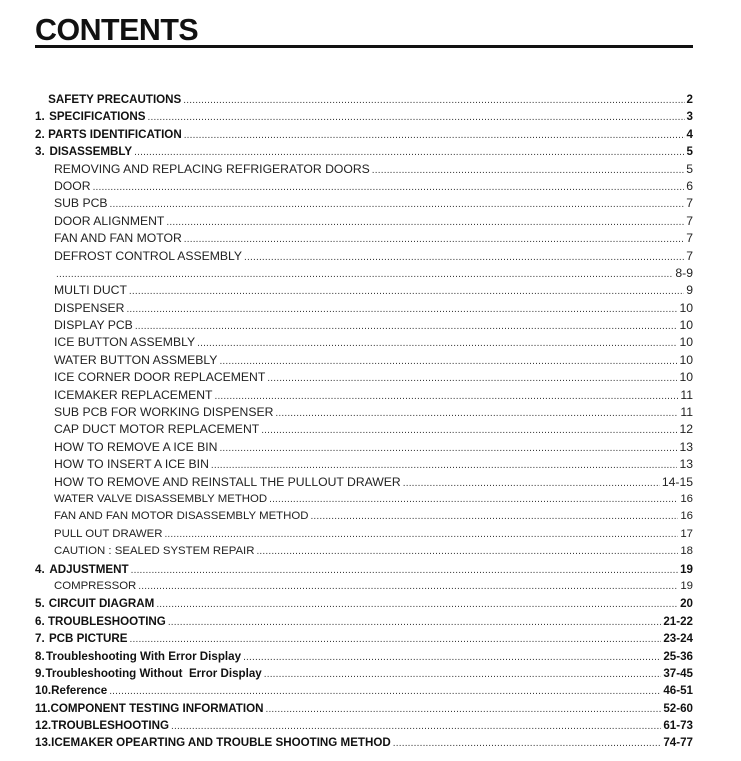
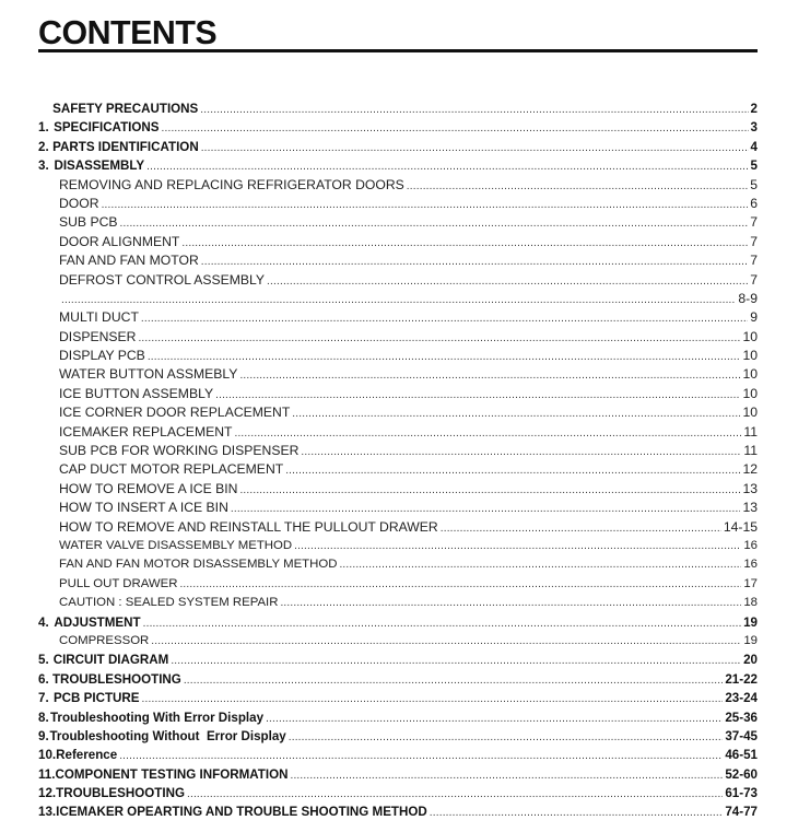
  CONTENTS
  SAFETY PRECAUTIONS
  2
  1.
  SPECIFICATIONS
  3
  2.
  PARTS IDENTIFICATION
  4
  3.
  DISASSEMBLY
  5
  REMOVING AND REPLACING REFRIGERATOR DOORS
  5
  DOOR
  6
  SUB PCB
  7
  DOOR ALIGNMENT
  7
  FAN AND FAN MOTOR
  7
  DEFROST CONTROL ASSEMBLY
  7
  8-9
  MULTI DUCT
  9
  DISPENSER
  10
  DISPLAY PCB
  10
- ICE BUTTON ASSEMBLY
+ WATER BUTTON ASSMEBLY
  10
- WATER BUTTON ASSMEBLY
+ ICE BUTTON ASSEMBLY
  10
  ICE CORNER DOOR REPLACEMENT
  10
  ICEMAKER REPLACEMENT
  11
  SUB PCB FOR WORKING DISPENSER
  11
  CAP DUCT MOTOR REPLACEMENT
  12
  HOW TO REMOVE A ICE BIN
  13
  HOW TO INSERT A ICE BIN
  13
  HOW TO REMOVE AND REINSTALL THE PULLOUT DRAWER
  14-15
  WATER VALVE DISASSEMBLY METHOD
  16
  FAN AND FAN MOTOR DISASSEMBLY METHOD
  16
  PULL OUT DRAWER
  17
  CAUTION : SEALED SYSTEM REPAIR
  18
  4.
  ADJUSTMENT
  19
  COMPRESSOR
  19
  5.
  CIRCUIT DIAGRAM
  20
  6.
  TROUBLESHOOTING
  21-22
  7.
  PCB PICTURE
  23-24
  8.
  Troubleshooting With Error Display
  25-36
  9.
  Troubleshooting Without Error Display
  37-45
  10.
  Reference
  46-51
  11.
  COMPONENT TESTING INFORMATION
  52-60
  12.
  TROUBLESHOOTING
  61-73
  13.
  ICEMAKER OPEARTING AND TROUBLE SHOOTING METHOD
  74-77
